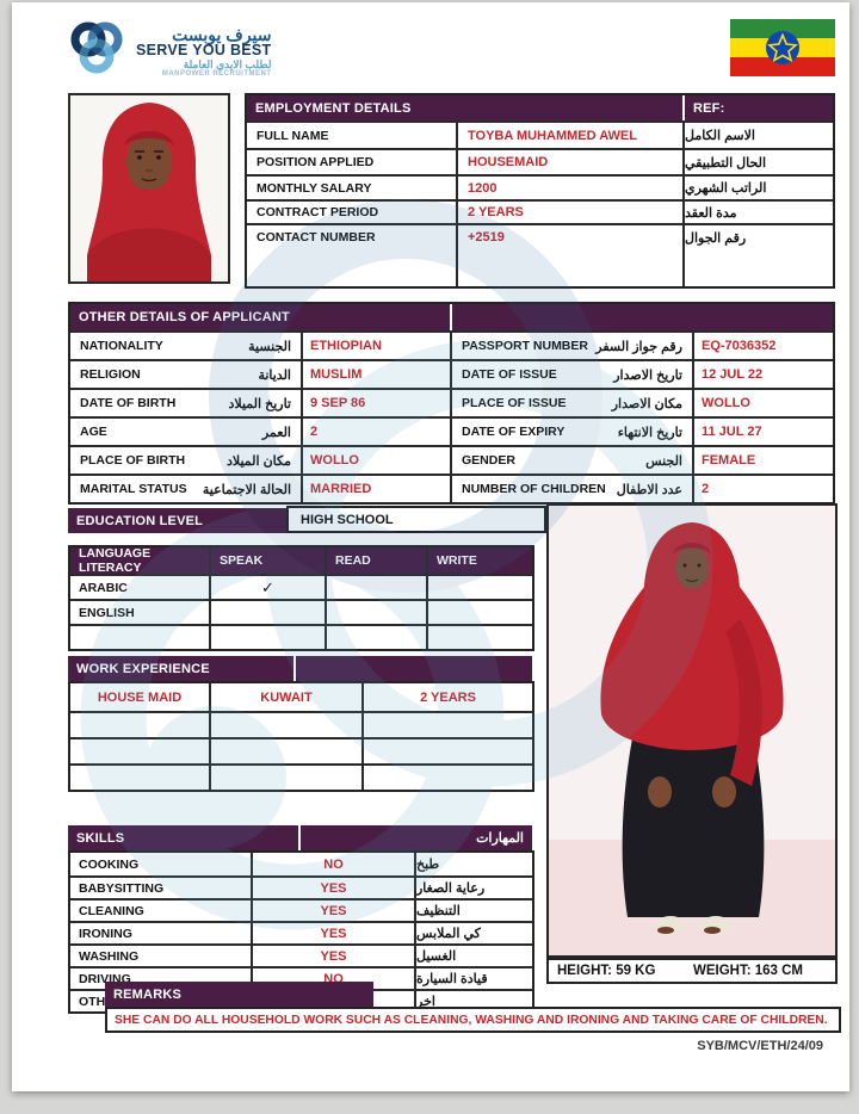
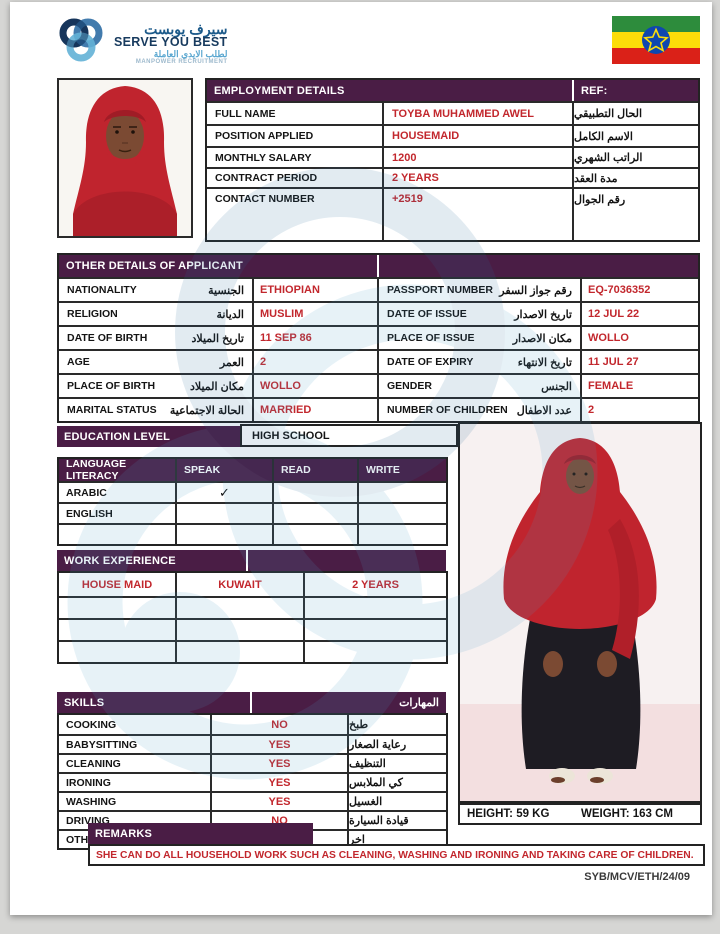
  سيرف يوبست
  SERVE YOU BEST
  لطلب الايدي العاملة
  EMPLOYMENT DETAILS
  REF:
  FULL NAME
  TOYBA MUHAMMED AWEL
- الاسم الكامل
+ الحال التطبيقي
  POSITION APPLIED
  HOUSEMAID
- الحال التطبيقي
+ الاسم الكامل
  MONTHLY SALARY
  1200
  الراتب الشهري
  CONTRACT PERIOD
  2 YEARS
  مدة العقد
  CONTACT NUMBER
  +2519
  رقم الجوال
  OTHER DETAILS OF APPLICANT
  NATIONALITY
  الجنسية
  ETHIOPIAN
  PASSPORT NUMBER
  رقم جواز السفر
  EQ-7036352
  RELIGION
  الديانة
  MUSLIM
  DATE OF ISSUE
  تاريخ الاصدار
  12 JUL 22
  DATE OF BIRTH
  تاريخ الميلاد
- 9 SEP 86
+ 11 SEP 86
  PLACE OF ISSUE
  مكان الاصدار
  WOLLO
  AGE
  العمر
  2
  DATE OF EXPIRY
  تاريخ الانتهاء
  11 JUL 27
  PLACE OF BIRTH
  مكان الميلاد
  WOLLO
  GENDER
  الجنس
  FEMALE
  MARITAL STATUS
  الحالة الاجتماعية
  MARRIED
  NUMBER OF CHILDREN
  عدد الاطفال
  2
  EDUCATION LEVEL
  HIGH SCHOOL
  LANGUAGE LITERACY
  SPEAK
  READ
  WRITE
  ARABIC
  ✓
  ENGLISH
  WORK EXPERIENCE
  HOUSE MAID
  KUWAIT
  2 YEARS
  SKILLS
  المهارات
  COOKING
  NO
  طبخ
  BABYSITTING
  YES
  رعاية الصغار
  CLEANING
  YES
  التنظيف
  IRONING
  YES
  كي الملابس
  WASHING
  YES
  الغسيل
  DRIVING
  NO
  قيادة السيارة
  اخر
  HEIGHT: 59 KG
  WEIGHT: 163 CM
  REMARKS
  SHE CAN DO ALL HOUSEHOLD WORK SUCH AS CLEANING, WASHING AND IRONING AND TAKING CARE OF CHILDREN.
  SYB/MCV/ETH/24/09
